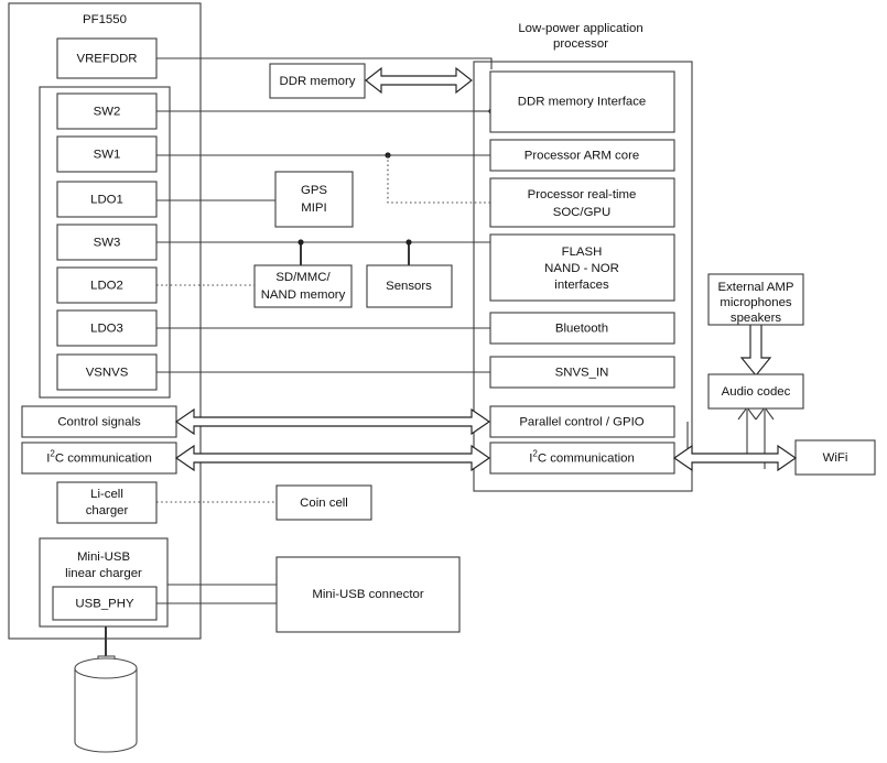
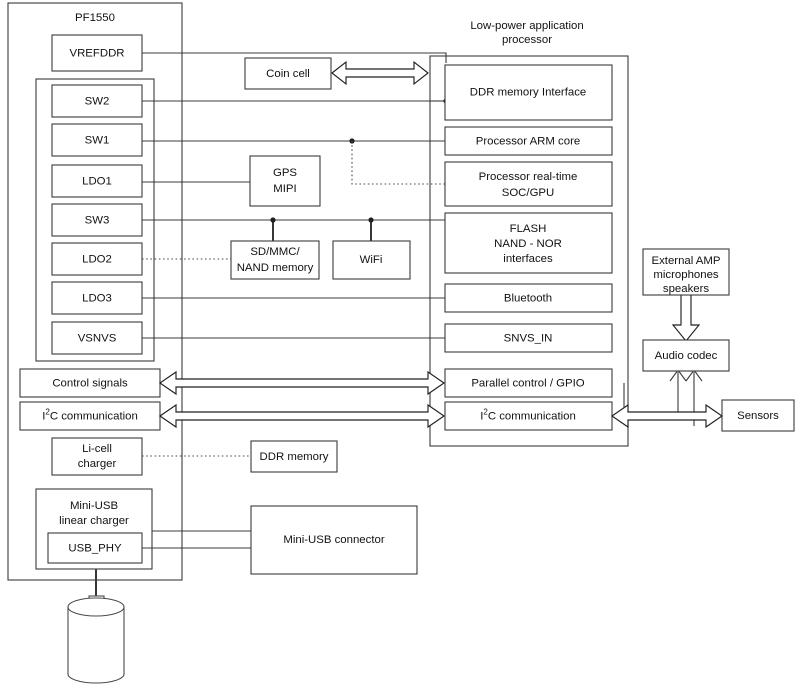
  PF1550
  VREFDDR
  SW2
  SW1
  LDO1
  SW3
  LDO2
  LDO3
  VSNVS
  Control signals
  I2 C communication
  Li-cell
  charger
  Mini-USB
  linear charger
  USB_PHY
- DDR memory
+ Coin cell
  GPS
  MIPI
  SD/MMC/
  NAND memory
- Sensors
+ WiFi
- Coin cell
+ DDR memory
  Mini-USB connector
  Low-power application
  processor
  DDR memory Interface
  Processor ARM core
  Processor real-time
  SOC/GPU
  FLASH
  NAND - NOR
  interfaces
  Bluetooth
  SNVS_IN
  Parallel control / GPIO
  I2 C communication
  External AMP
  microphones
  speakers
  Audio codec
- WiFi
+ Sensors
